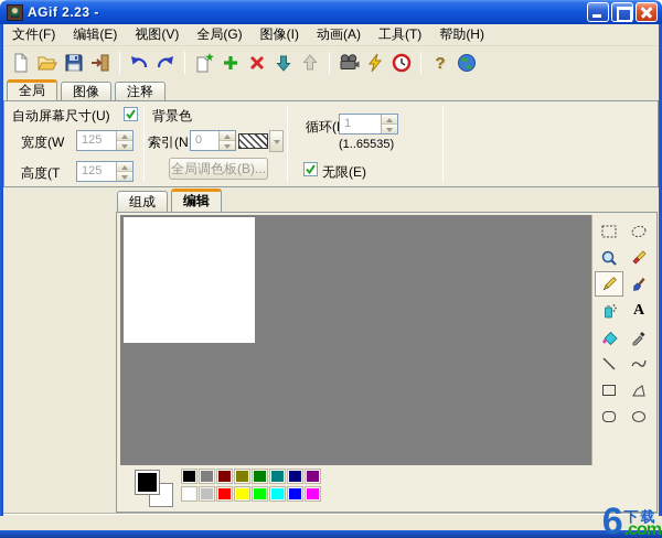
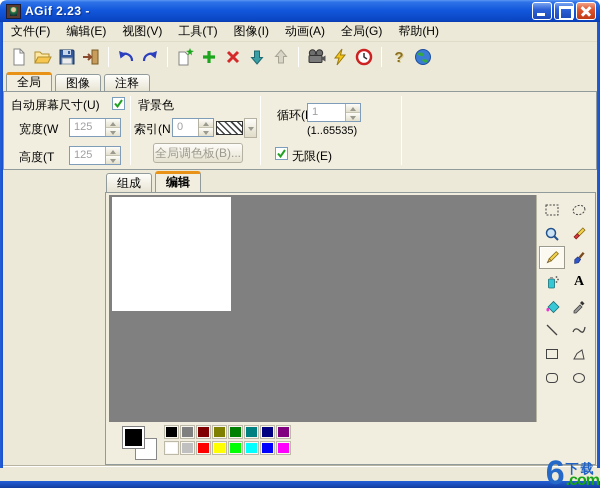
  AGif 2.23 -
  文件(F)
  编辑(E)
  视图(V)
- 全局(G)
+ 工具(T)
  图像(I)
  动画(A)
- 工具(T)
+ 全局(G)
  帮助(H)
  ?
  全局
  图像
  注释
  自动屏幕尺寸(U)
  宽度(W
  125
  高度(T
  125
  背景色
  索引(N
  0
  全局调色板(B)...
  循环(
  1
  (1..65535)
  无限(E)
  组成
  编辑
  A
  6
  下载
  .com
